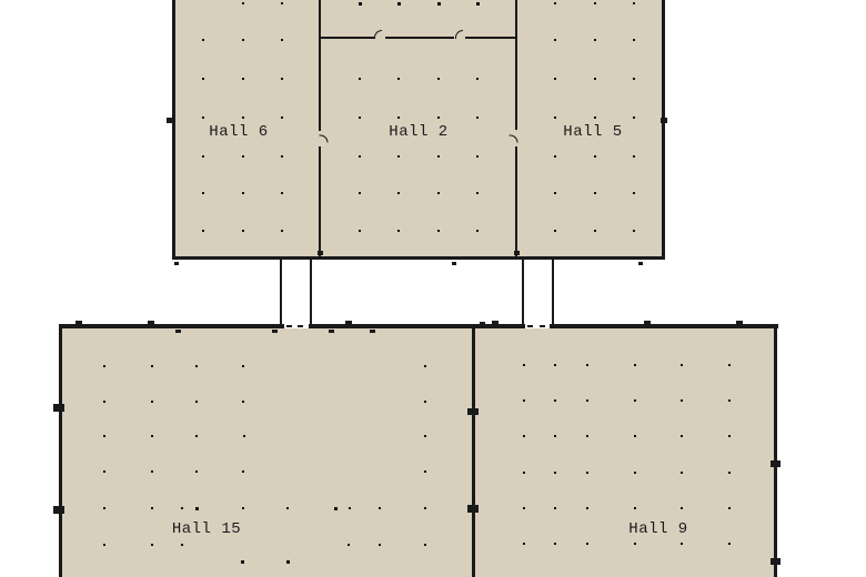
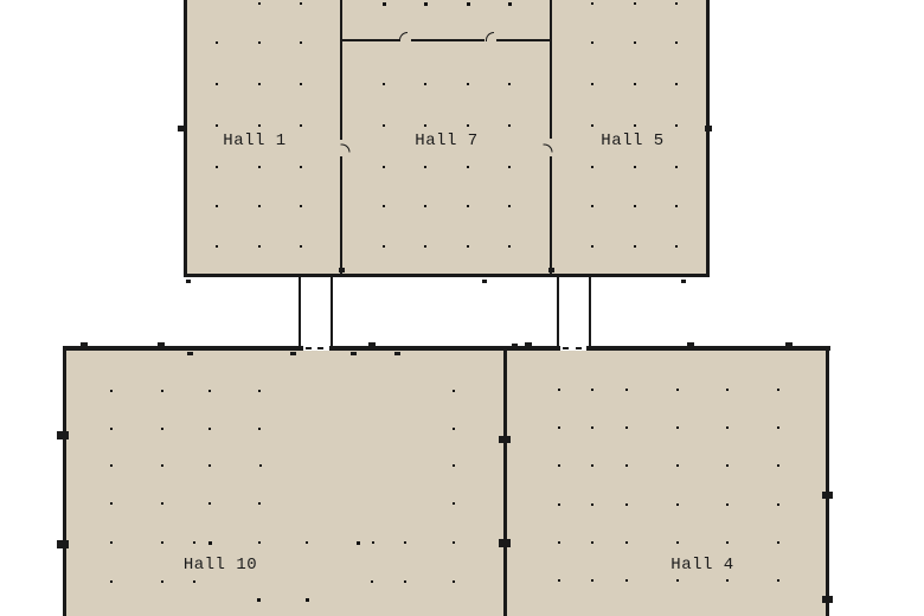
- Hall 6
+ Hall 1
- Hall 2
+ Hall 7
  Hall 5
- Hall 9
+ Hall 4
- Hall 15
+ Hall 10
